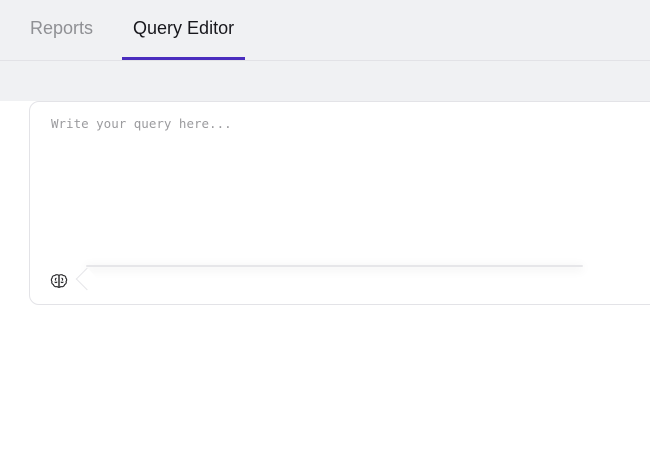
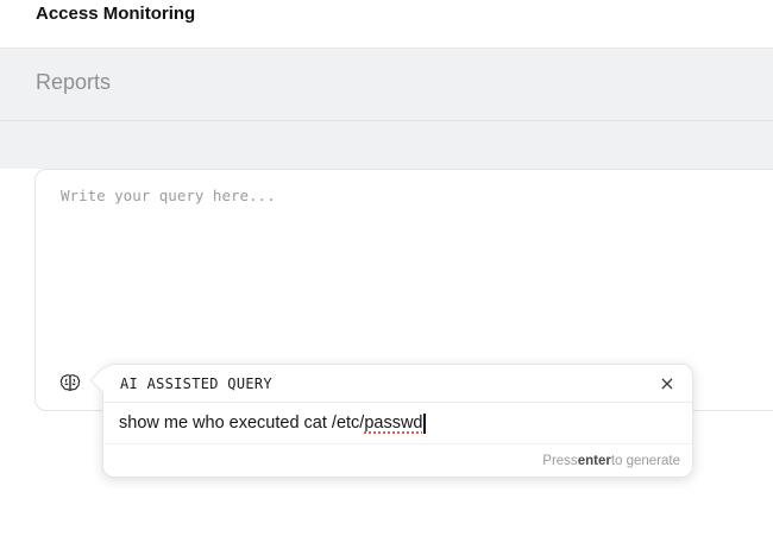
+ Access Monitoring
  Reports
- Query Editor
  Write your query here...
+ AI ASSISTED QUERY
+ ×
+ show me who executed cat /etc/
+ passwd
+ Press
+ enter
+ to generate
